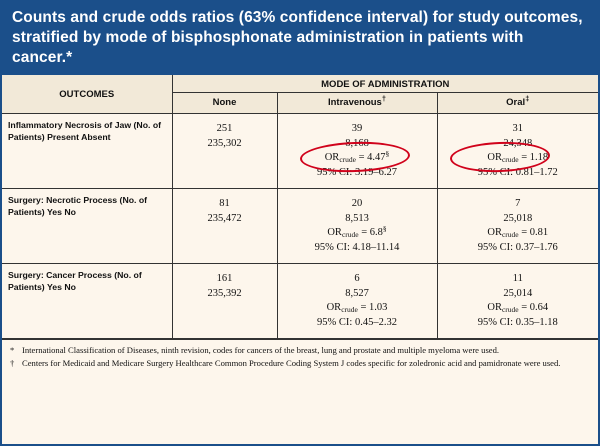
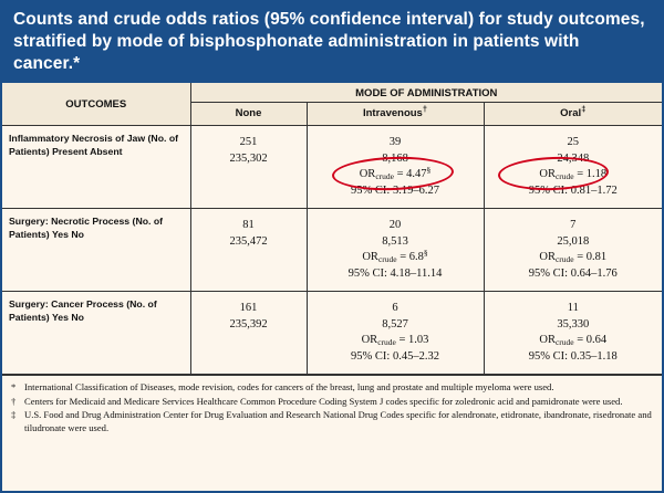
- Counts and crude odds ratios (63% confidence interval) for study outcomes, stratified by mode of bisphosphonate administration in patients with cancer.*
+ Counts and crude odds ratios (95% confidence interval) for study outcomes, stratified by mode of bisphosphonate administration in patients with cancer.*
  OUTCOMES	MODE OF ADMINISTRATION
  None	Intravenous†	Oral‡
- Inflammatory Necrosis of Jaw (No. of Patients) Present Absent	251 235,302	39 8,168 ORcrude = 4.47§ 95% CI: 3.19–6.27	31 24,348 ORcrude = 1.18 95% CI: 0.81–1.72
+ Inflammatory Necrosis of Jaw (No. of Patients) Present Absent	251 235,302	39 8,168 ORcrude = 4.47§ 95% CI: 3.19–6.27	25 24,348 ORcrude = 1.18 95% CI: 0.81–1.72
- Surgery: Necrotic Process (No. of Patients) Yes No	81 235,472	20 8,513 ORcrude = 6.8§ 95% CI: 4.18–11.14	7 25,018 ORcrude = 0.81 95% CI: 0.37–1.76
+ Surgery: Necrotic Process (No. of Patients) Yes No	81 235,472	20 8,513 ORcrude = 6.8§ 95% CI: 4.18–11.14	7 25,018 ORcrude = 0.81 95% CI: 0.64–1.76
- Surgery: Cancer Process (No. of Patients) Yes No	161 235,392	6 8,527 ORcrude = 1.03 95% CI: 0.45–2.32	11 25,014 ORcrude = 0.64 95% CI: 0.35–1.18
+ Surgery: Cancer Process (No. of Patients) Yes No	161 235,392	6 8,527 ORcrude = 1.03 95% CI: 0.45–2.32	11 35,330 ORcrude = 0.64 95% CI: 0.35–1.18
  *
- International Classification of Diseases, ninth revision, codes for cancers of the breast, lung and prostate and multiple myeloma were used.
+ International Classification of Diseases, mode revision, codes for cancers of the breast, lung and prostate and multiple myeloma were used.
  †
- Centers for Medicaid and Medicare Surgery Healthcare Common Procedure Coding System J codes specific for zoledronic acid and pamidronate were used.
+ Centers for Medicaid and Medicare Services Healthcare Common Procedure Coding System J codes specific for zoledronic acid and pamidronate were used.
+ ‡
+ U.S. Food and Drug Administration Center for Drug Evaluation and Research National Drug Codes specific for alendronate, etidronate, ibandronate, risedronate and tiludronate were used.
